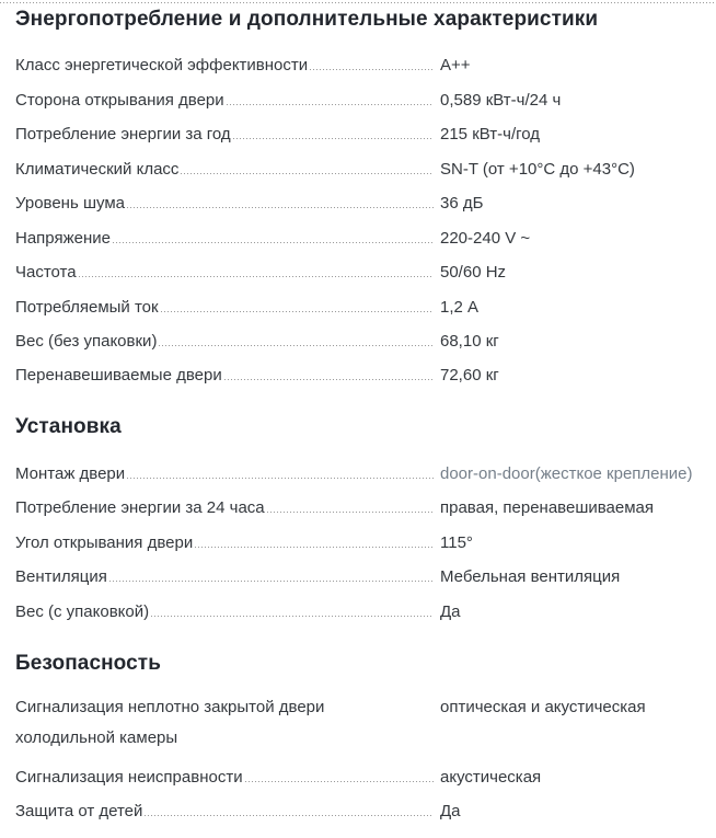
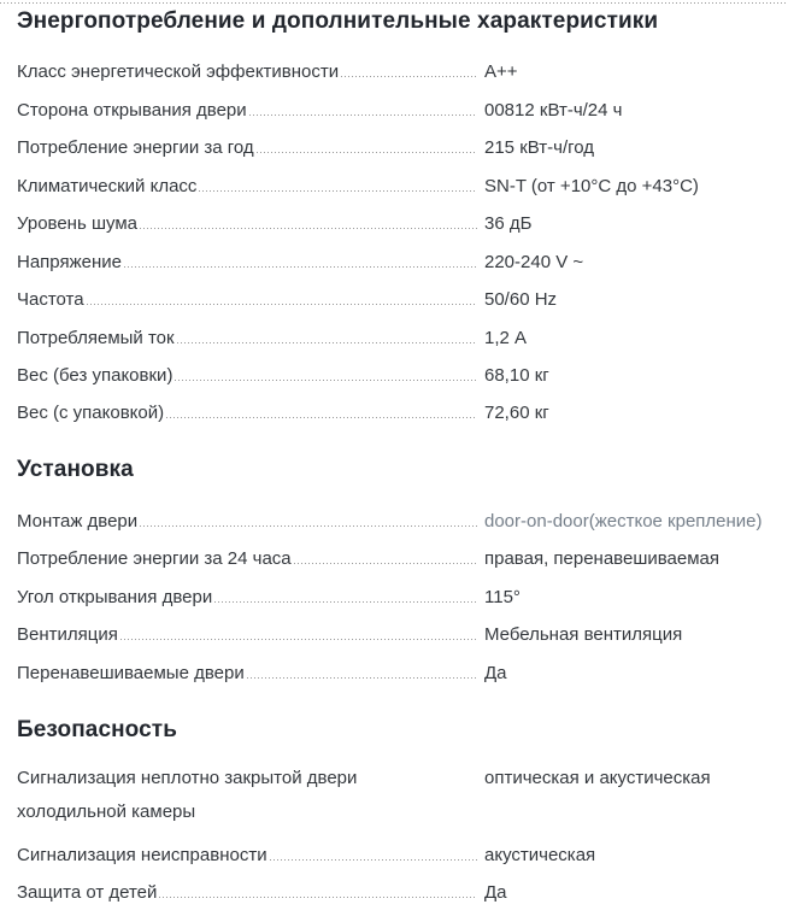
  Энергопотребление и дополнительные характеристики
  Класс энергетической эффективности
  A++
  Сторона открывания двери
- 0,589 кВт-ч/24 ч
+ 00812 кВт-ч/24 ч
  Потребление энергии за год
  215 кВт-ч/год
  Климатический класс
  SN-T (от +10°С до +43°С)
  Уровень шума
  36 дБ
  Напряжение
  220-240 V ~
  Частота
  50/60 Hz
  Потребляемый ток
  1,2 А
  Вес (без упаковки)
  68,10 кг
- Перенавешиваемые двери
+ Вес (с упаковкой)
  72,60 кг
  Установка
  Монтаж двери
  door-on-door(жесткое крепление)
  Потребление энергии за 24 часа
  правая, перенавешиваемая
  Угол открывания двери
  115°
  Вентиляция
  Мебельная вентиляция
- Вес (с упаковкой)
+ Перенавешиваемые двери
  Да
  Безопасность
  Сигнализация неплотно закрытой двери холодильной камеры
  оптическая и акустическая
  Сигнализация неисправности
  акустическая
  Защита от детей
  Да
